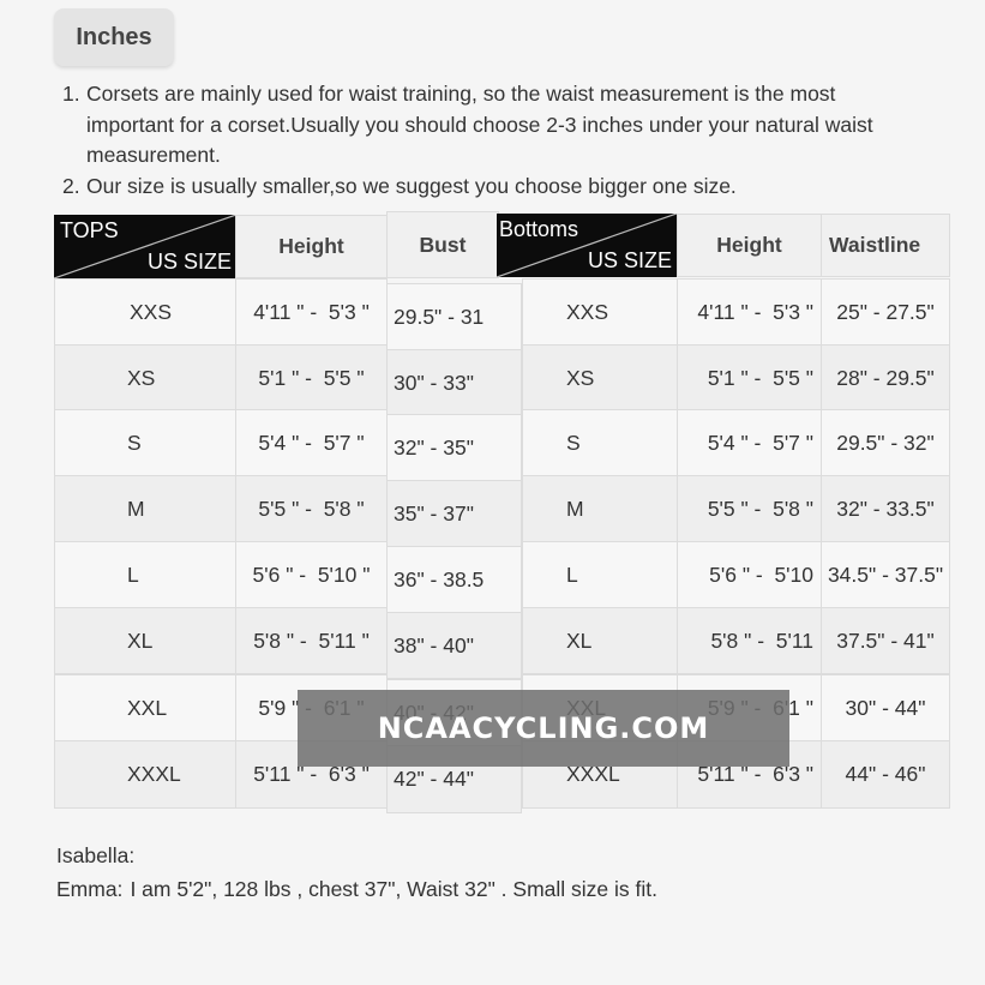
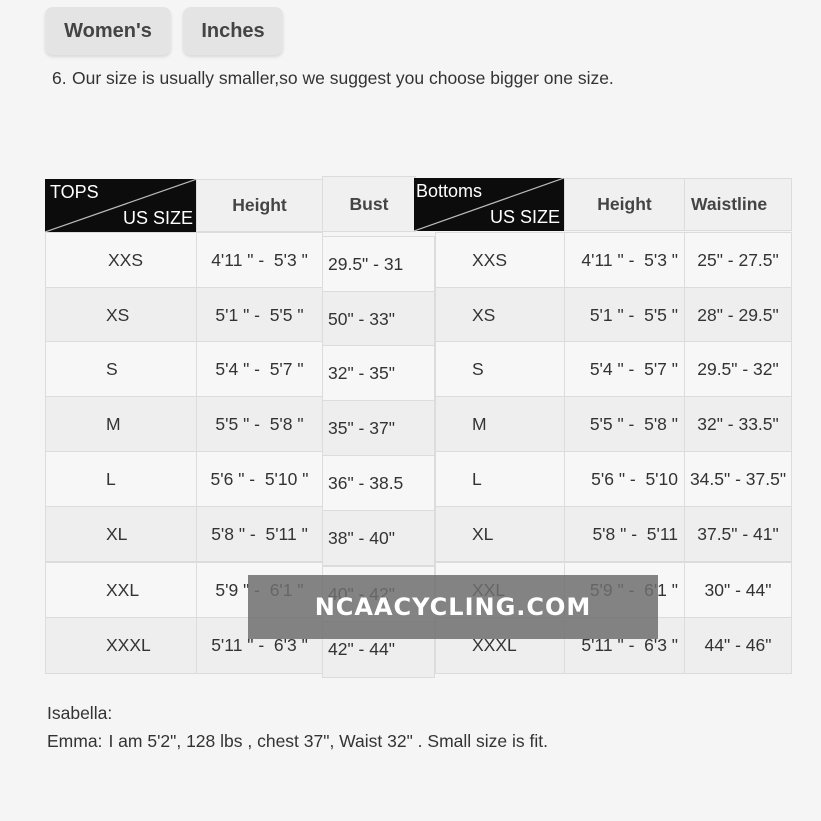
+ Women's
  Inches
- 1.
- Corsets are mainly used for waist training, so the waist measurement is the most important for a corset.Usually you should choose 2-3 inches under your natural waist measurement.
- 2.
+ 6.
  Our size is usually smaller,so we suggest you choose bigger one size.
  TOPS
  US SIZE
  Height
  Bust
  Bottoms
  US SIZE
  Height
  Waistline
  XXS
  4'11 " - 5'3 "
  29.5" - 31
  XS
  5'1 " - 5'5 "
- 30" - 33"
+ 50" - 33"
  S
  5'4 " - 5'7 "
  32" - 35"
  M
  5'5 " - 5'8 "
  35" - 37"
  L
  5'6 " - 5'10 "
  36" - 38.5
  XL
  5'8 " - 5'11 "
  38" - 40"
  XXL
  5'9 " - 6'1 "
  40" - 42"
  XXXL
  5'11 " - 6'3 "
  42" - 44"
  XXS
  4'11 " - 5'3 "
  25" - 27.5"
  XS
  5'1 " - 5'5 "
  28" - 29.5"
  S
  5'4 " - 5'7 "
  29.5" - 32"
  M
  5'5 " - 5'8 "
  32" - 33.5"
  L
  5'6 " - 5'10
  34.5" - 37.5"
  XL
  5'8 " - 5'11
  37.5" - 41"
  XXL
  5'9 " - 6'1 "
  30" - 44"
  XXXL
  5'11 " - 6'3 "
  44" - 46"
  NCAACYCLING.COM
  Isabella:
  Emma:
  I am 5'2", 128 lbs , chest 37", Waist 32" . Small size is fit.
